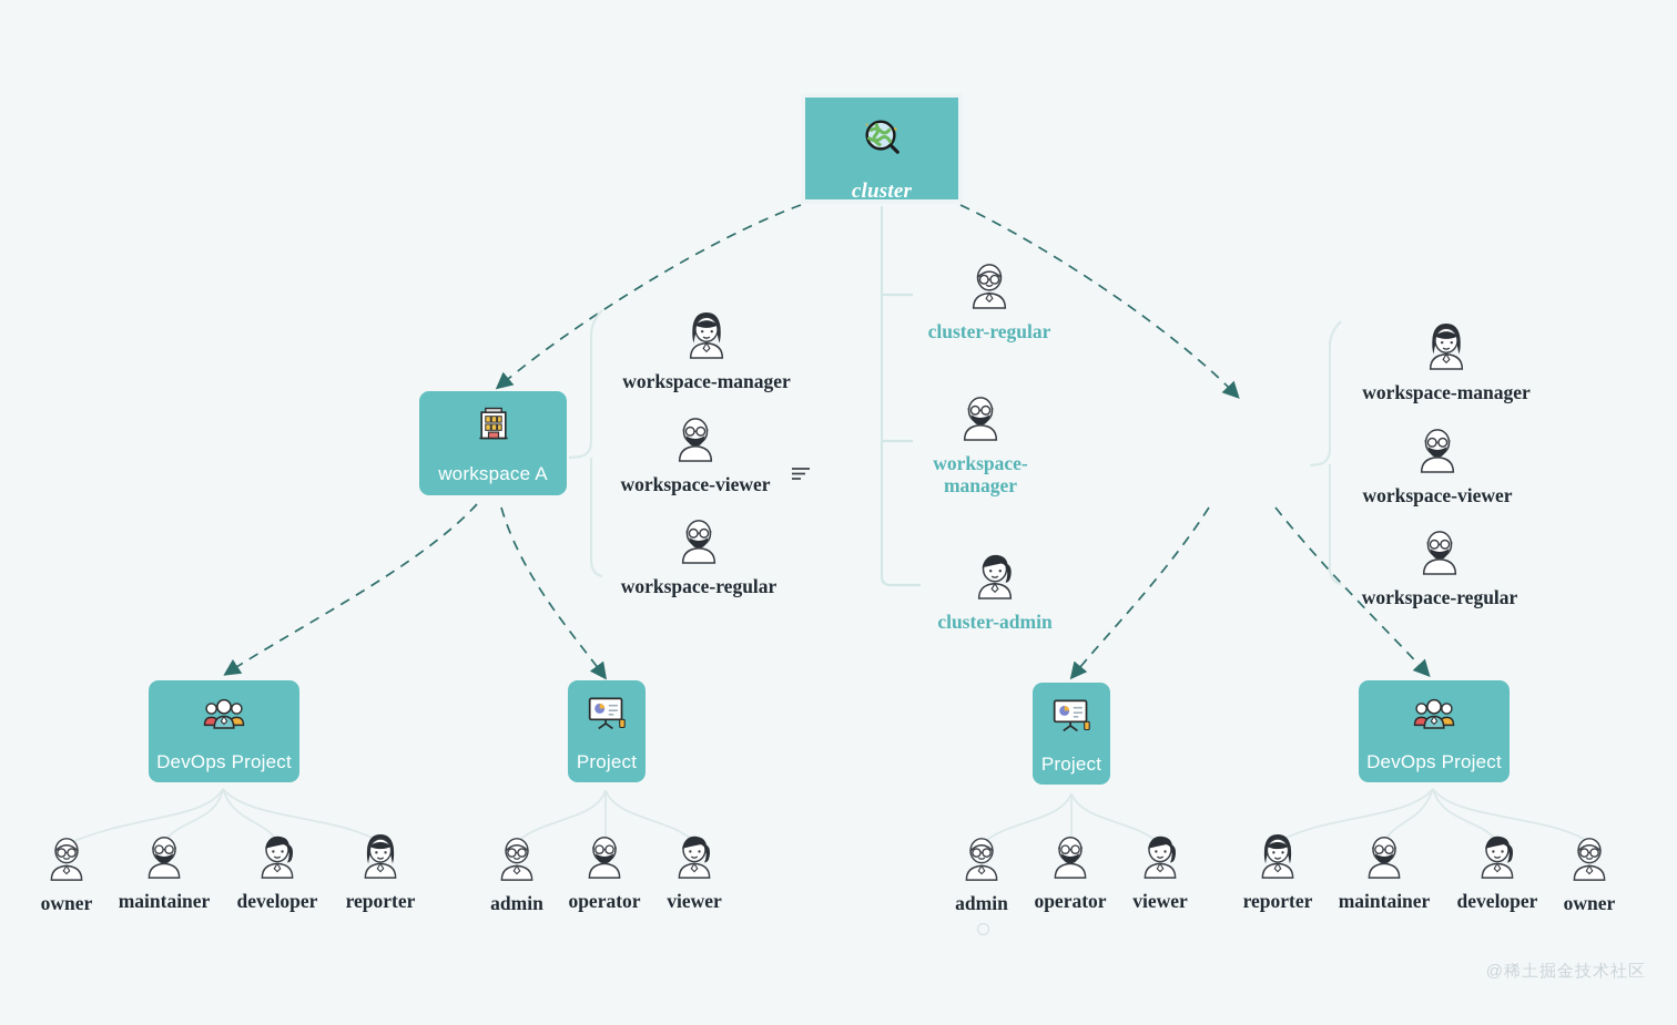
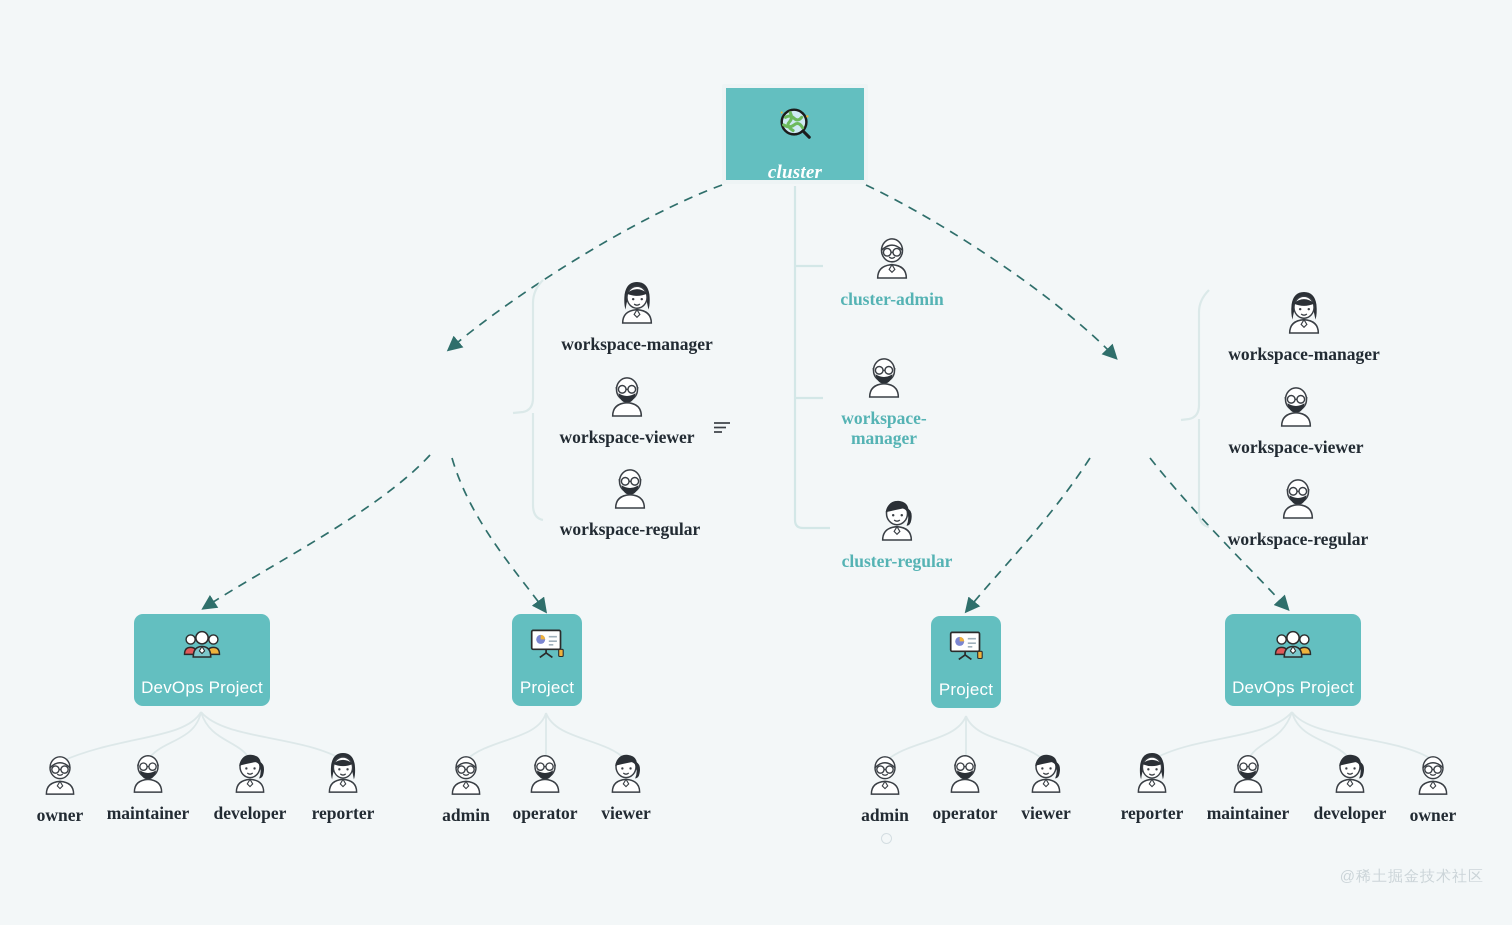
  cluster
- workspace A
  DevOps Project
  Project
  Project
  DevOps Project
- cluster-regular
+ cluster-admin
  workspace-manager
- cluster-admin
+ cluster-regular
  workspace-manager
  workspace-viewer
  workspace-regular
  workspace-manager
  workspace-viewer
  workspace-regular
  owner
  maintainer
  developer
  reporter
  admin
  operator
  viewer
  admin
  operator
  viewer
  reporter
  maintainer
  developer
  owner
  @稀土掘金技术社区
